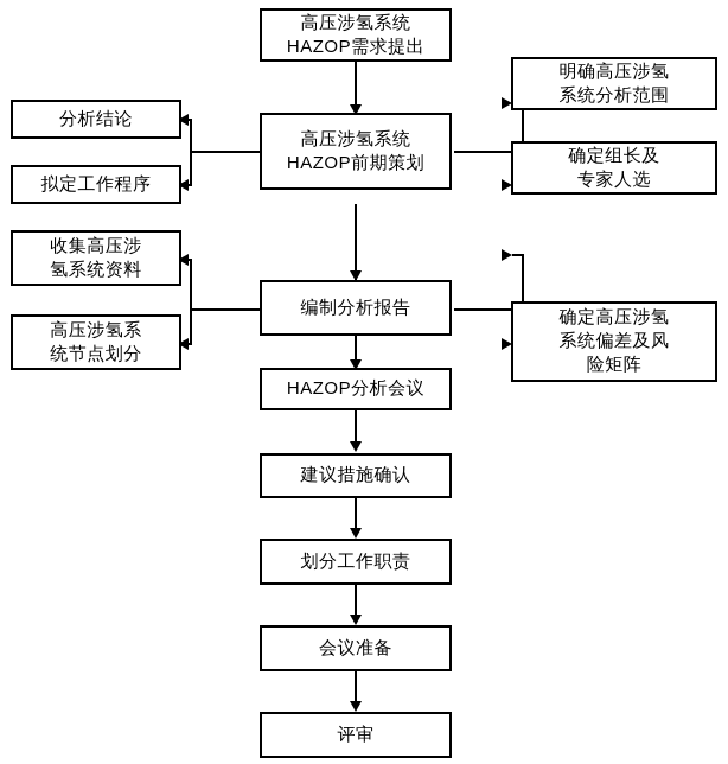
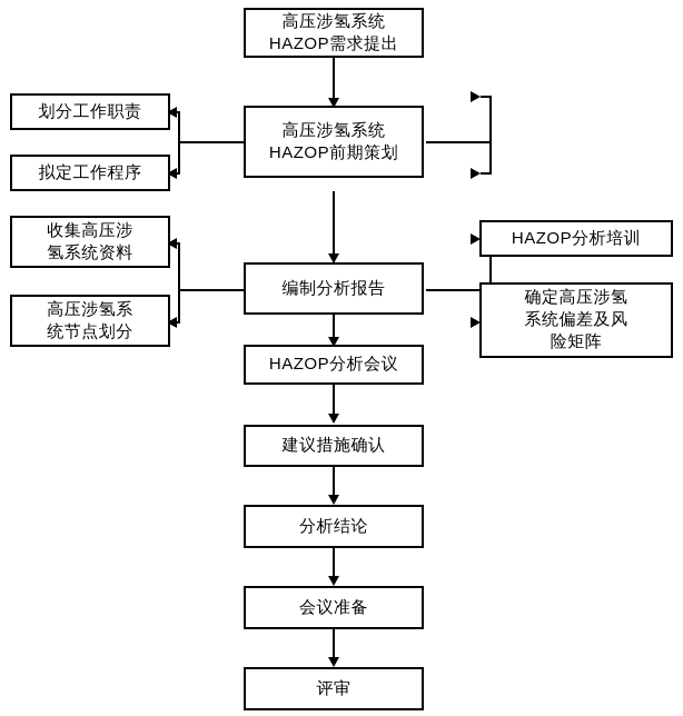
  高压涉氢系统
  HAZOP需求提出
  高压涉氢系统
  HAZOP前期策划
- 分析结论
+ 划分工作职责
  拟定工作程序
- 明确高压涉氢
- 系统分析范围
- 确定组长及
- 专家人选
  编制分析报告
  收集高压涉
  氢系统资料
  高压涉氢系
  统节点划分
+ HAZOP分析培训
  确定高压涉氢
  系统偏差及风
  险矩阵
  HAZOP分析会议
  建议措施确认
- 划分工作职责
+ 分析结论
  会议准备
  评审
